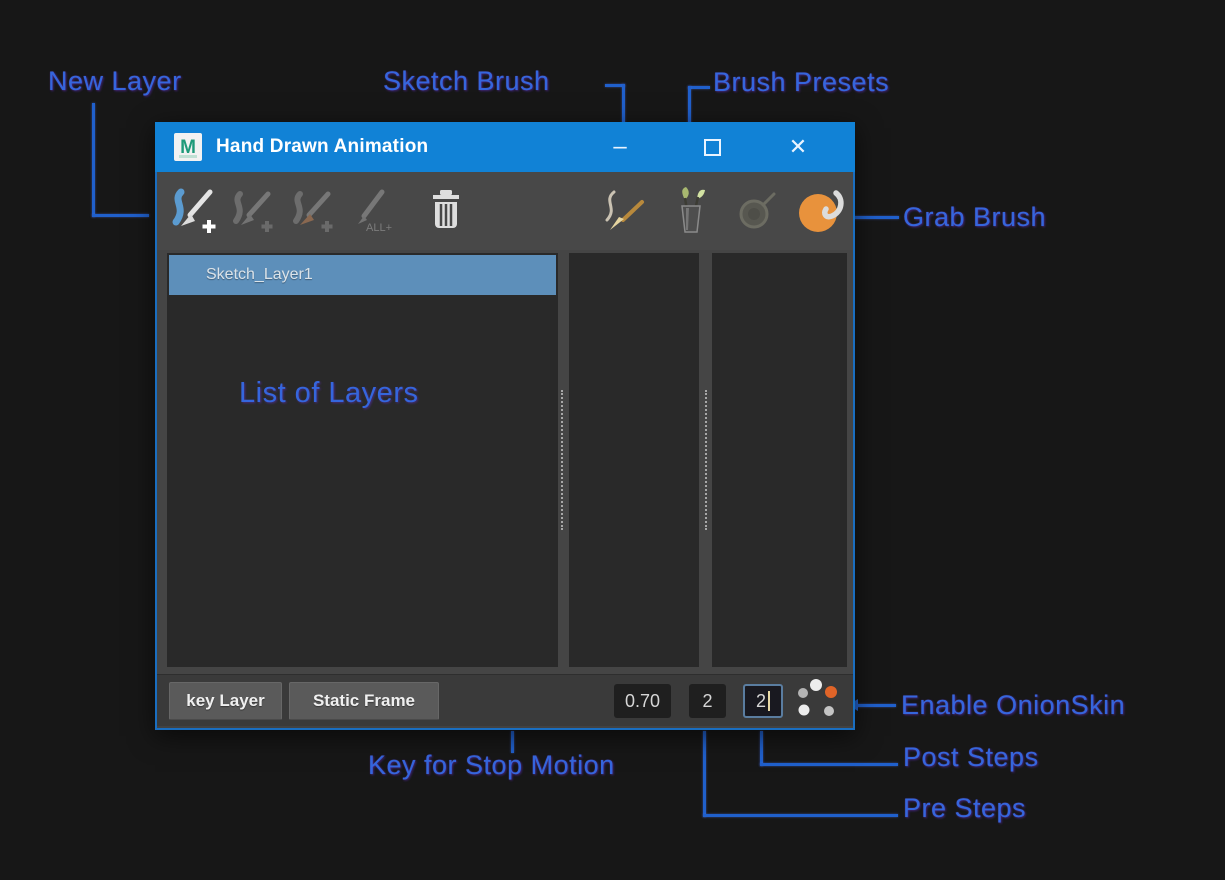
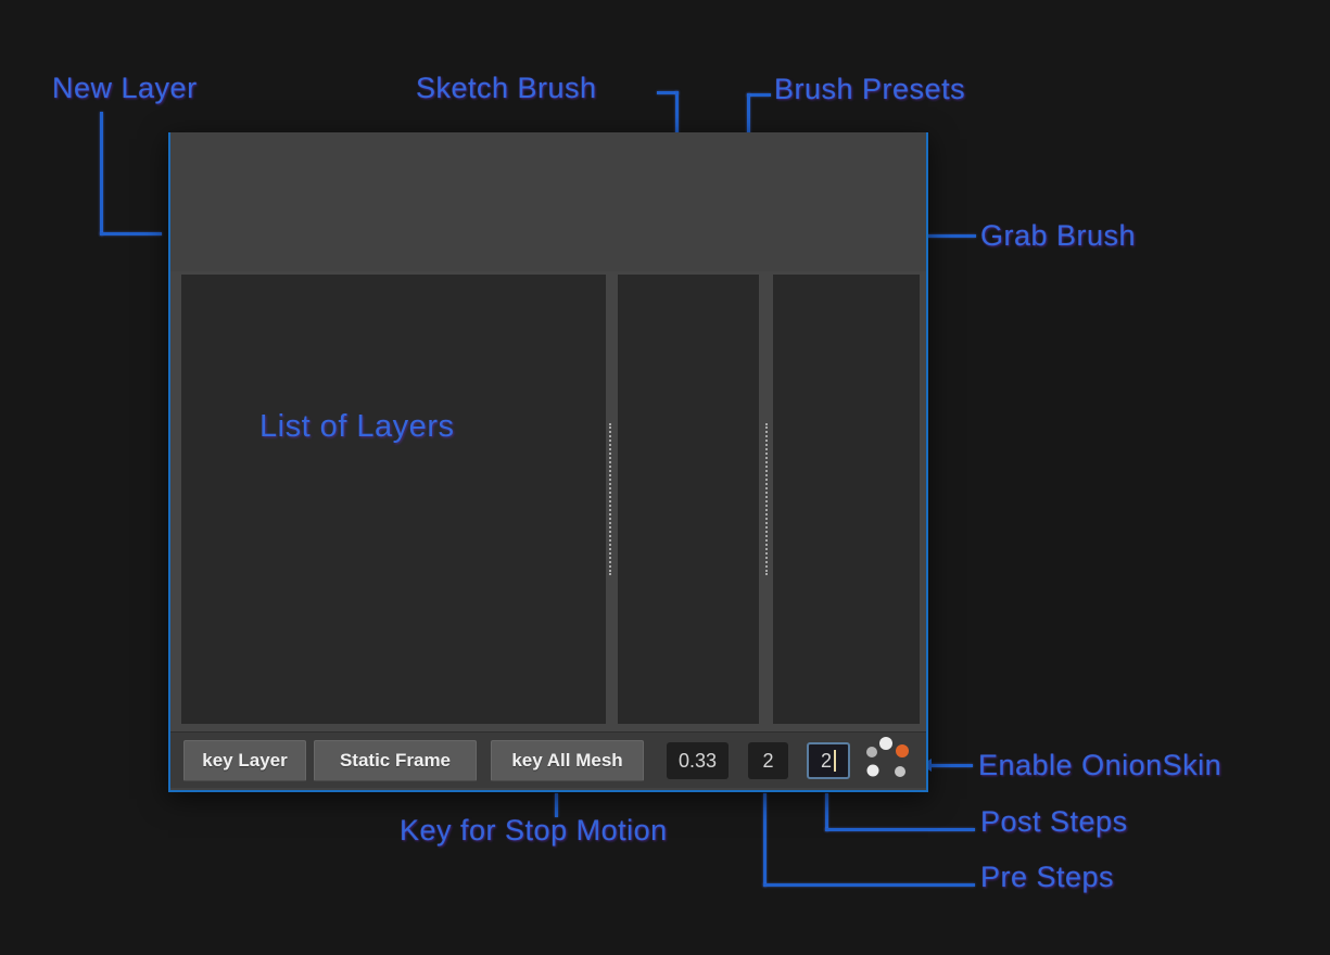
  New Layer
  Sketch Brush
  Brush Presets
  Grab Brush
  Enable OnionSkin
  Post Steps
  Pre Steps
  Key for Stop Motion
- M
- Hand Drawn Animation
- –
- ✕
- ALL+
- Sketch_Layer1
  List of Layers
  key Layer
  Static Frame
+ key All Mesh
- 0.70
+ 0.33
  2
  2
